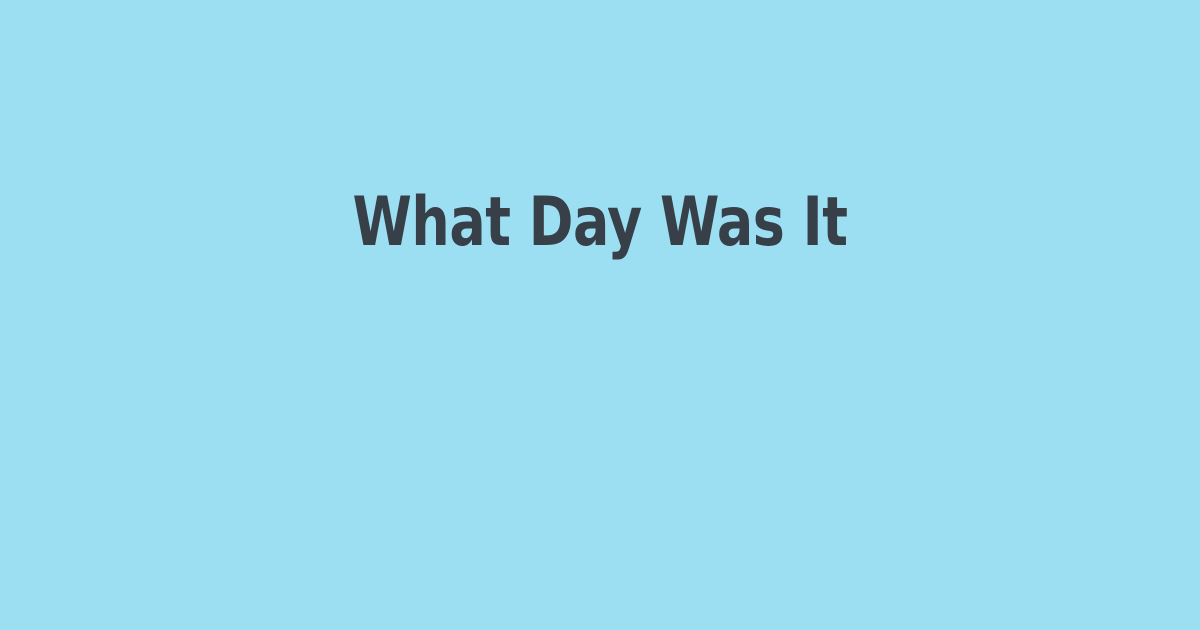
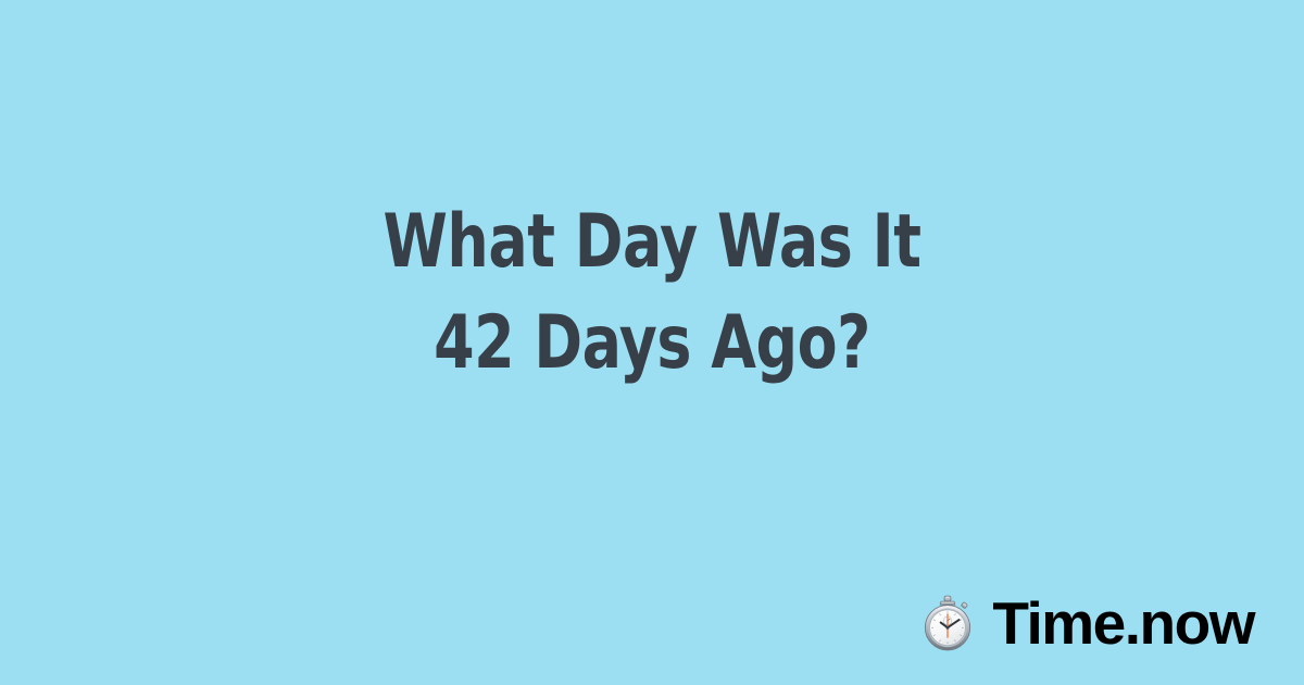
  What Day Was It
+ 42 Days Ago?
+ Time.now
